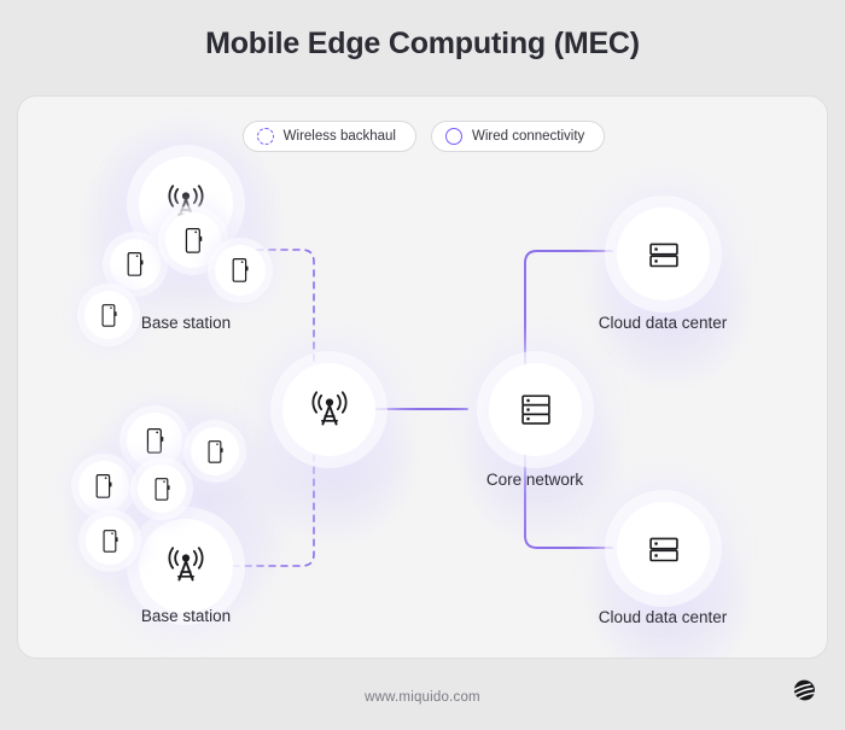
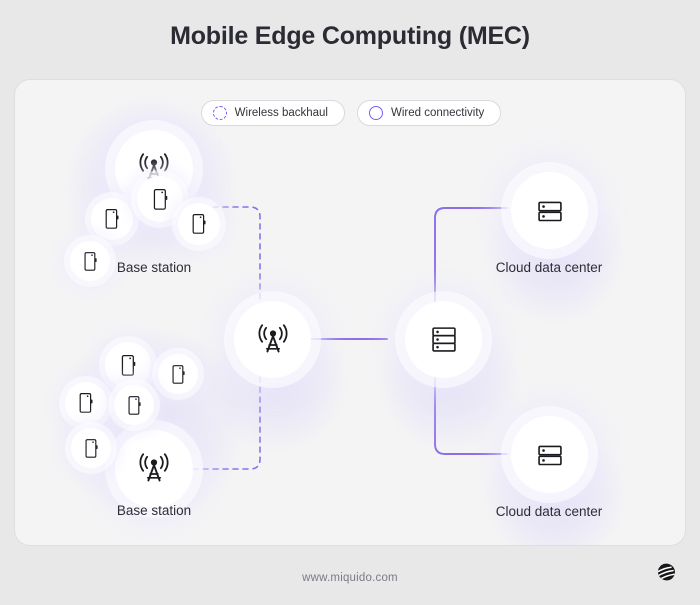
  Mobile Edge Computing (MEC)
  Wireless backhaul
  Wired connectivity
  Base station
  Base station
- Core network
  Cloud data center
  Cloud data center
  www.miquido.com
